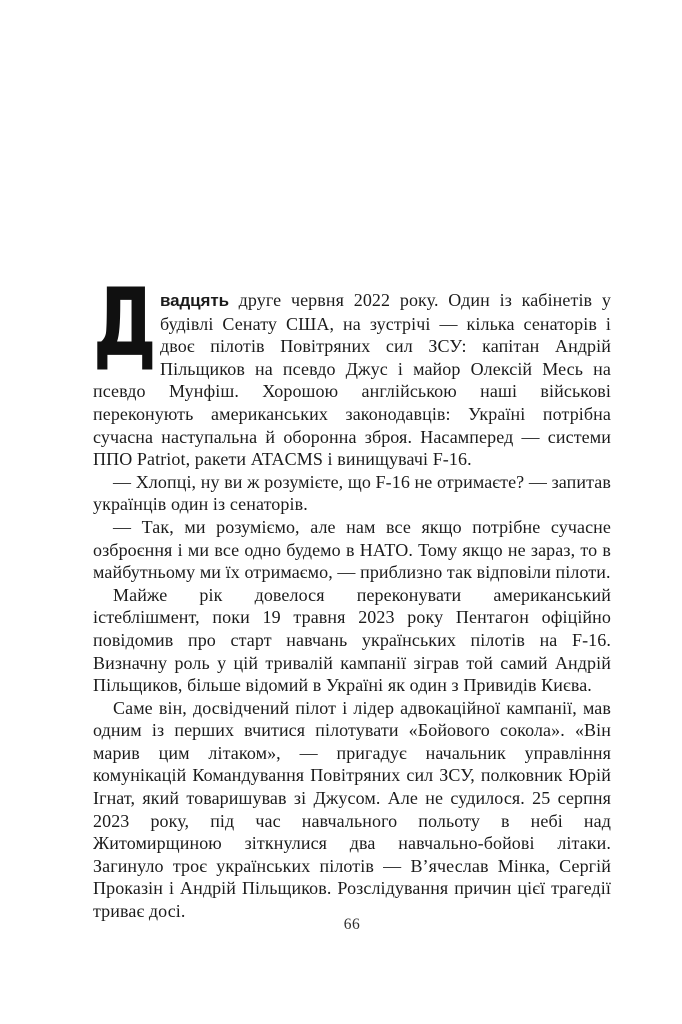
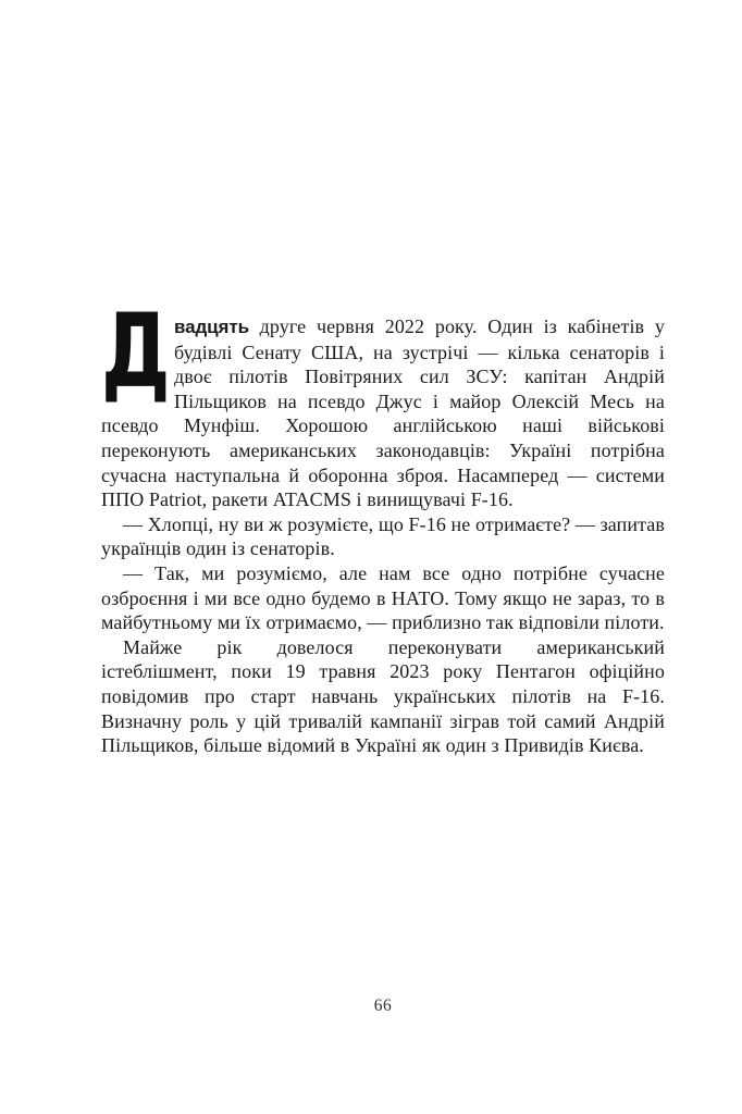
  Д
  вадцять друге червня 2022 року. Один із кабінетів у будівлі Сенату США, на зустрічі — кілька сенаторів і двоє пілотів Повітряних сил ЗСУ: капітан Андрій Пільщиков на псевдо Джус і майор Олексій Месь на псевдо Мунфіш. Хорошою англійською наші військові переконують американських законодавців: Україні потрібна сучасна наступальна й оборонна зброя. Насамперед — системи ППО Patriot, ракети ATACMS і винищувачі F-16.
  — Хлопці, ну ви ж розумієте, що F-16 не отримаєте? — запитав українців один із сенаторів.
- — Так, ми розуміємо, але нам все якщо потрібне сучасне озброєння і ми все одно будемо в НАТО. Тому якщо не зараз, то в майбутньому ми їх отримаємо, — приблизно так відповіли пілоти.
+ — Так, ми розуміємо, але нам все одно потрібне сучасне озброєння і ми все одно будемо в НАТО. Тому якщо не зараз, то в майбутньому ми їх отримаємо, — приблизно так відповіли пілоти.
  Майже рік довелося переконувати американський істеблішмент, поки 19 травня 2023 року Пентагон офіційно повідомив про старт навчань українських пілотів на F-16. Визначну роль у цій тривалій кампанії зіграв той самий Андрій Пільщиков, більше відомий в Україні як один з Привидів Києва.
- Саме він, досвідчений пілот і лідер адвокаційної кампанії, мав одним із перших вчитися пілотувати «Бойового сокола». «Він марив цим літаком», — пригадує начальник управління комунікацій Командування Повітряних сил ЗСУ, полковник Юрій Ігнат, який товаришував зі Джусом. Але не судилося. 25 серпня 2023 року, під час навчального польоту в небі над Житомирщиною зіткнулися два навчально-бойові літаки. Загинуло троє українських пілотів — В’ячеслав Мінка, Сергій Проказін і Андрій Пільщиков. Розслідування причин цієї трагедії триває досі.
  66
